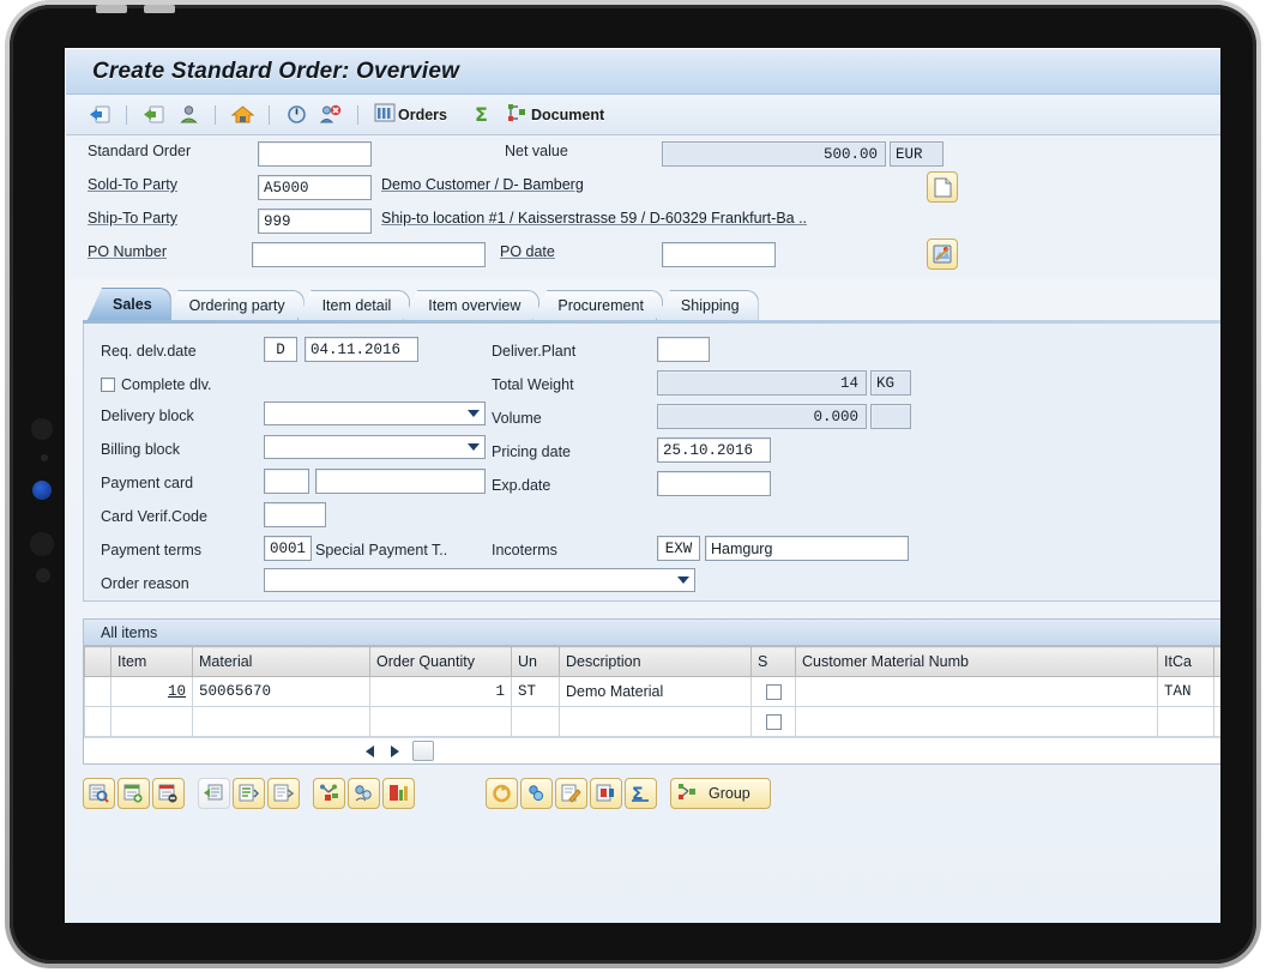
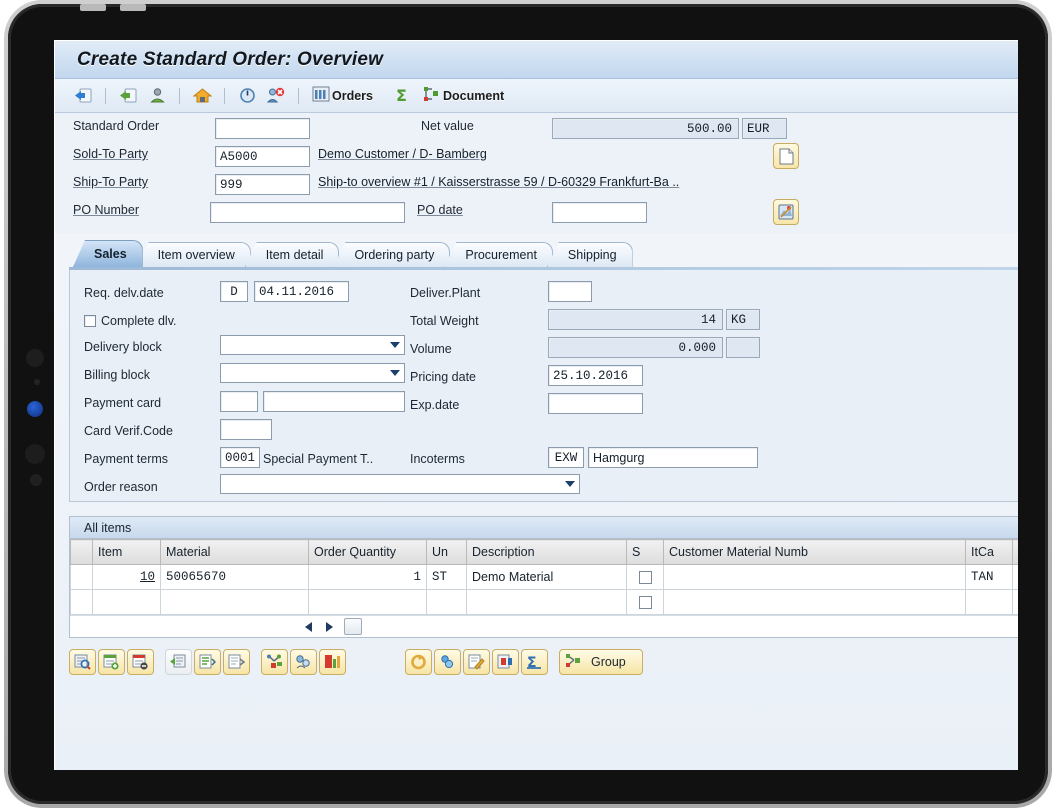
  Create Standard Order: Overview
  Orders
  Σ
  Document
  Standard Order
  Net value
  500.00
  EUR
  Sold-To Party
  A5000
  Demo Customer / D- Bamberg
  Ship-To Party
  999
- Ship-to location #1 / Kaisserstrasse 59 / D-60329 Frankfurt-Ba ..
+ Ship-to overview #1 / Kaisserstrasse 59 / D-60329 Frankfurt-Ba ..
  PO Number
  PO date
  Sales
- Ordering party
+ Item overview
  Item detail
- Item overview
+ Ordering party
  Procurement
  Shipping
  Req. delv.date
  D
  04.11.2016
  Complete dlv.
  Delivery block
  Billing block
  Payment card
  Card Verif.Code
  Payment terms
  0001
  Special Payment T..
  Order reason
  Deliver.Plant
  Total Weight
  14
  KG
  Volume
  0.000
  Pricing date
  25.10.2016
  Exp.date
  Incoterms
  EXW
  Hamgurg
  All items
  	Item	Material	Order Quantity	Un	Description	S	Customer Material Numb	ItCa
  	10	50065670	1	ST	Demo Material			TAN
  Σ
  Group
